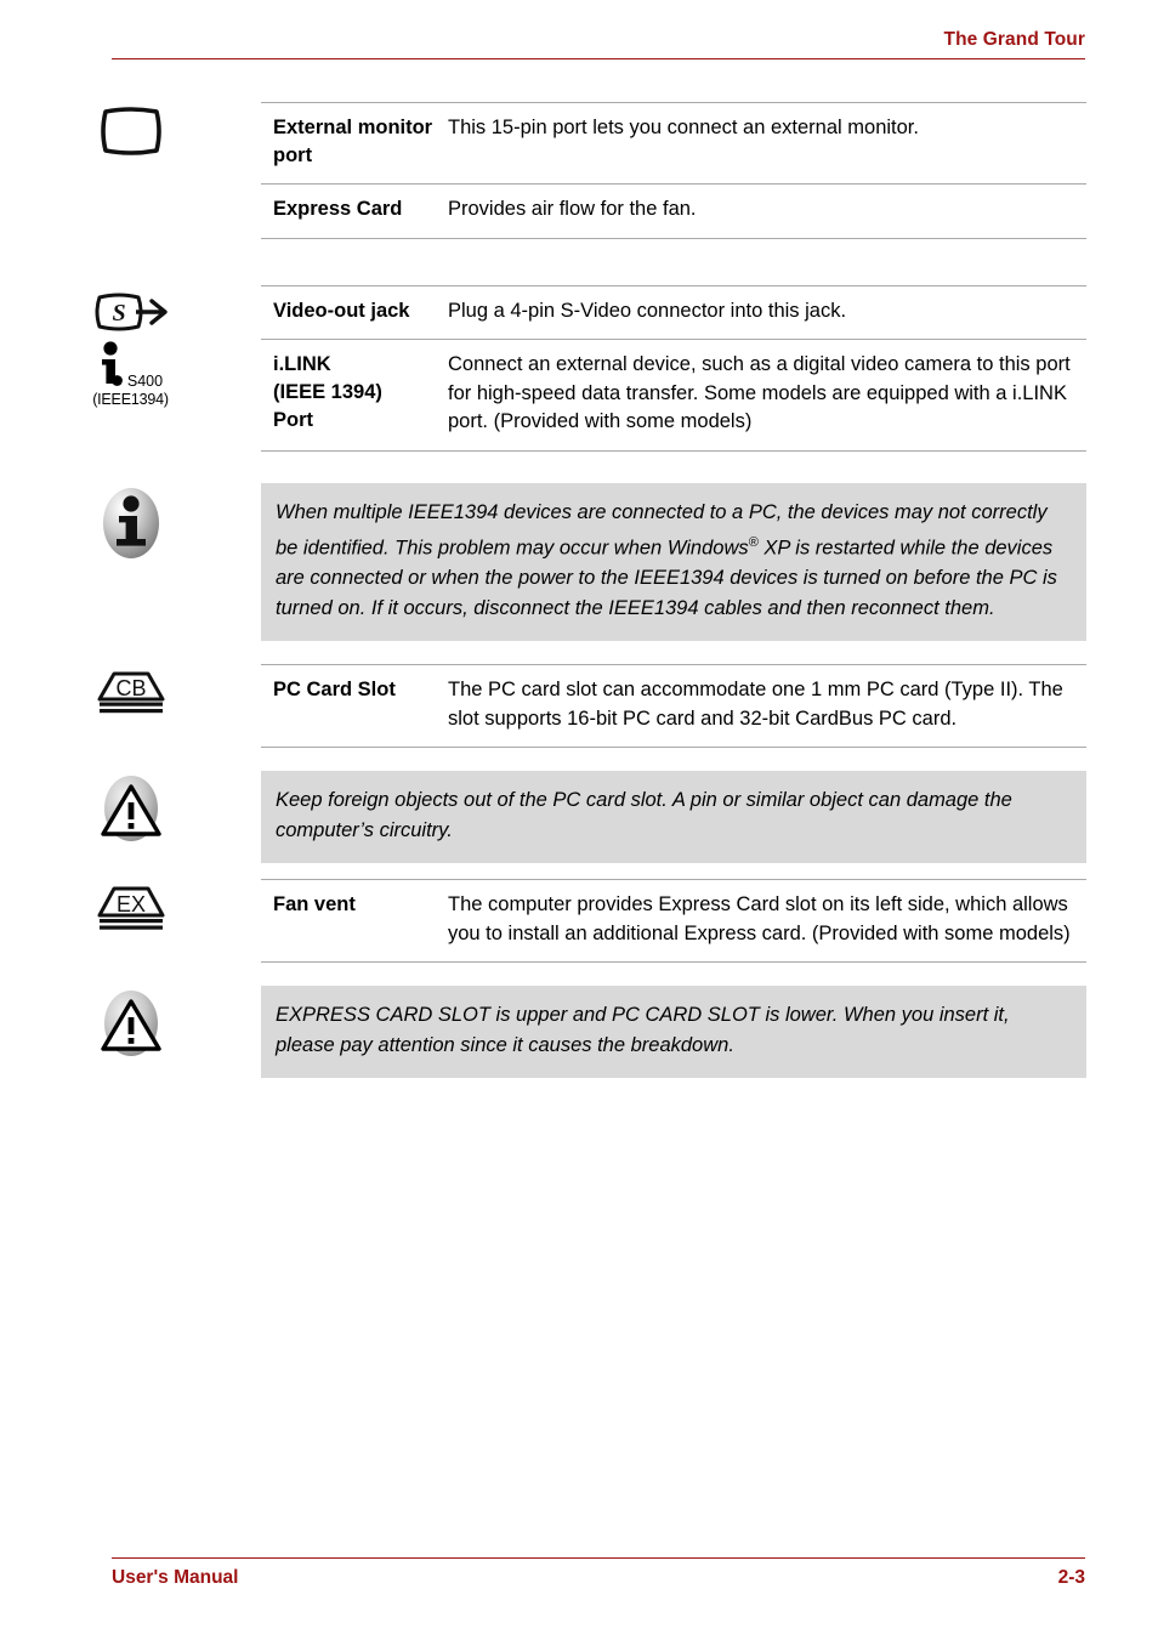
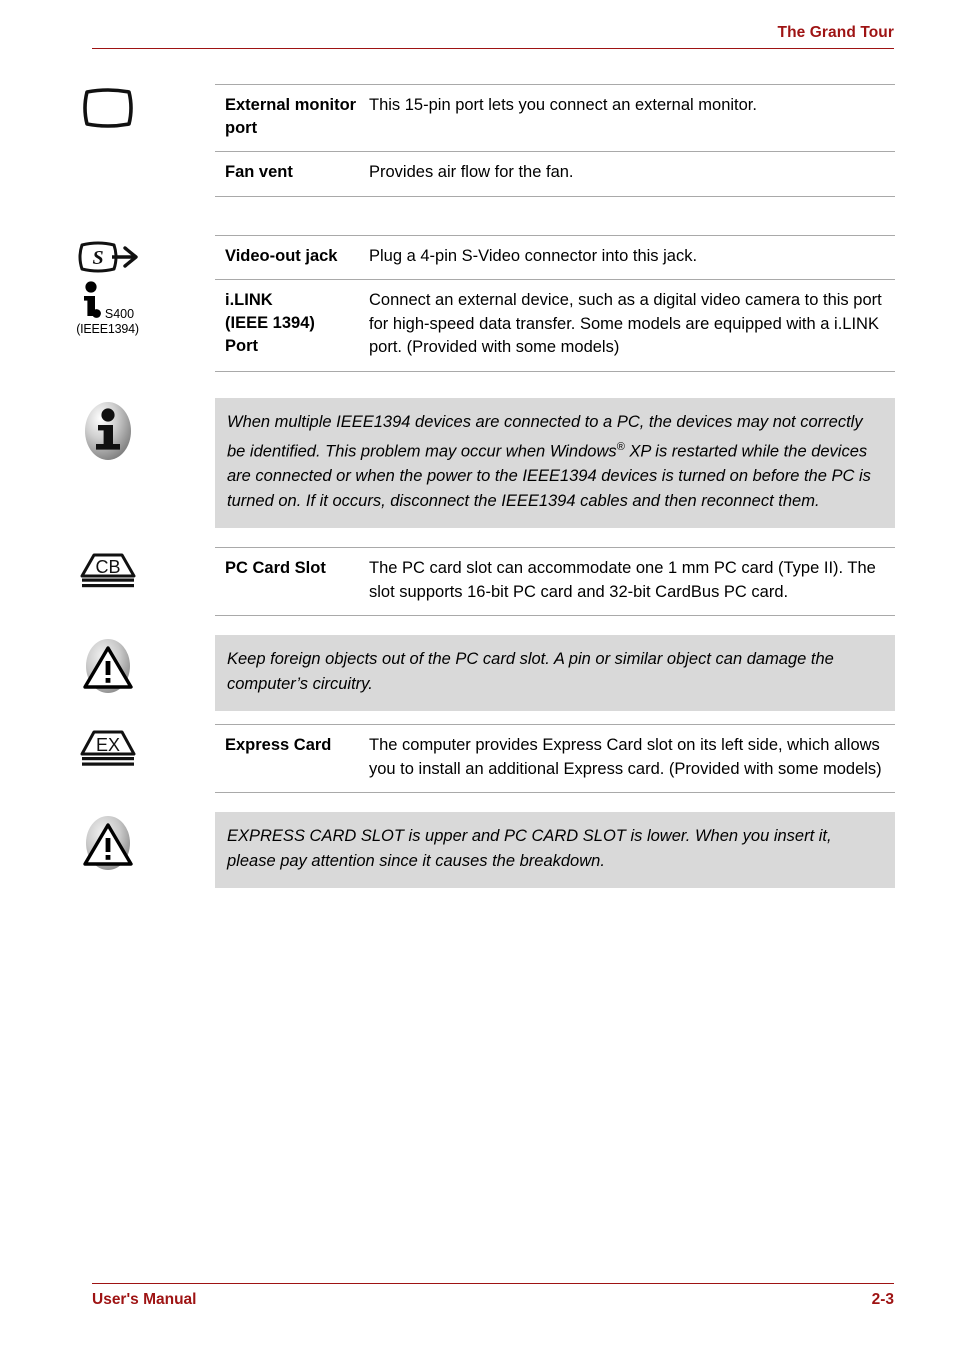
  The Grand Tour
  External monitor port
  This 15-pin port lets you connect an external monitor.
- Express Card
+ Fan vent
  Provides air flow for the fan.
  S
  Video-out jack
  Plug a 4-pin S-Video connector into this jack.
  S400
  (IEEE1394)
  i.LINK
  (IEEE 1394)
  Port
  Connect an external device, such as a digital video camera to this port for high-speed data transfer. Some models are equipped with a i.LINK port. (Provided with some models)
  When multiple IEEE1394 devices are connected to a PC, the devices may not correctly be identified. This problem may occur when Windows® XP is restarted while the devices are connected or when the power to the IEEE1394 devices is turned on before the PC is turned on. If it occurs, disconnect the IEEE1394 cables and then reconnect them.
  CB
  PC Card Slot
  The PC card slot can accommodate one 1 mm PC card (Type II). The slot supports 16-bit PC card and 32-bit CardBus PC card.
  Keep foreign objects out of the PC card slot. A pin or similar object can damage the computer’s circuitry.
  EX
- Fan vent
+ Express Card
  The computer provides Express Card slot on its left side, which allows you to install an additional Express card. (Provided with some models)
  EXPRESS CARD SLOT is upper and PC CARD SLOT is lower. When you insert it, please pay attention since it causes the breakdown.
  User's Manual
  2-3
